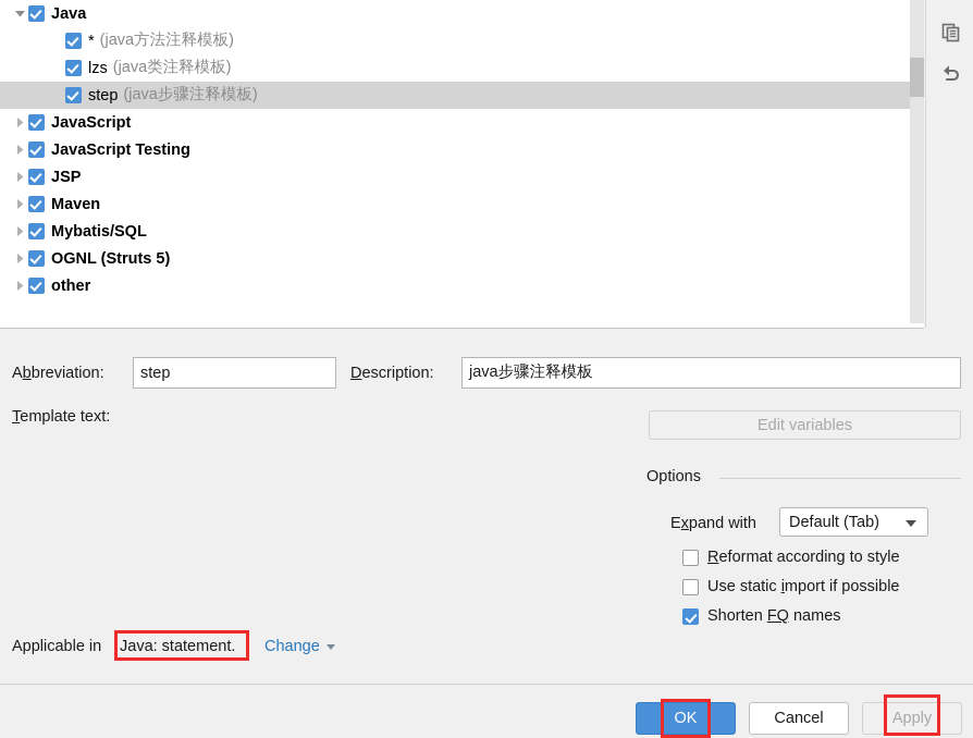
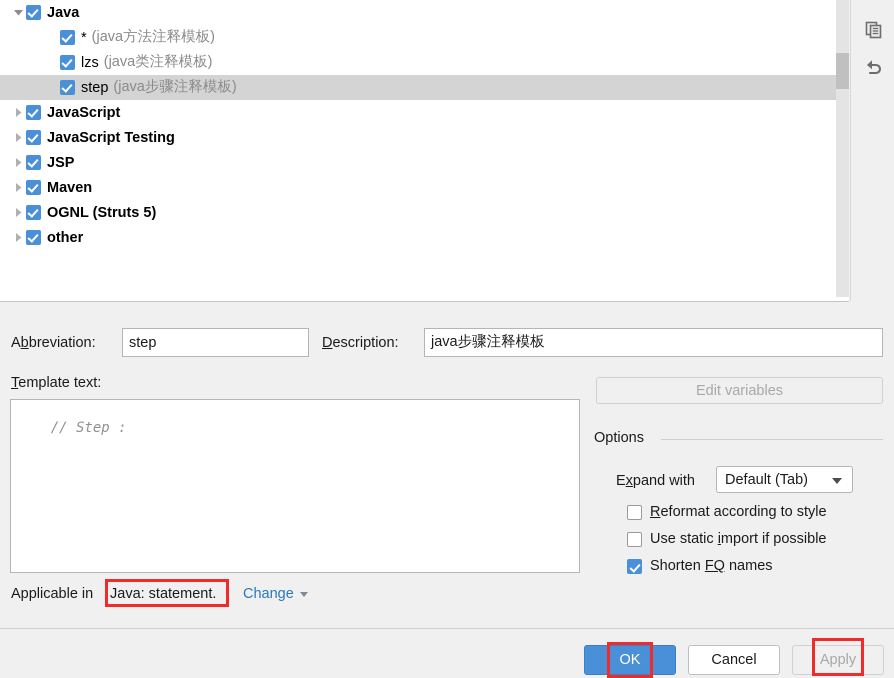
  Java
  *
  (java方法注释模板)
  lzs
  (java类注释模板)
  step
  (java步骤注释模板)
  JavaScript
  JavaScript Testing
  JSP
  Maven
- Mybatis/SQL
  OGNL (Struts 5)
  other
  Abbreviation:
  step
  Description:
  java步骤注释模板
  Template text:
+ // Step :
  Edit variables
  Options
  Expand with
  Default (Tab)
  Reformat according to style
  Use static import if possible
  Shorten FQ names
  Applicable in
  Java: statement.
  Change
  OK
  Cancel
  Apply
